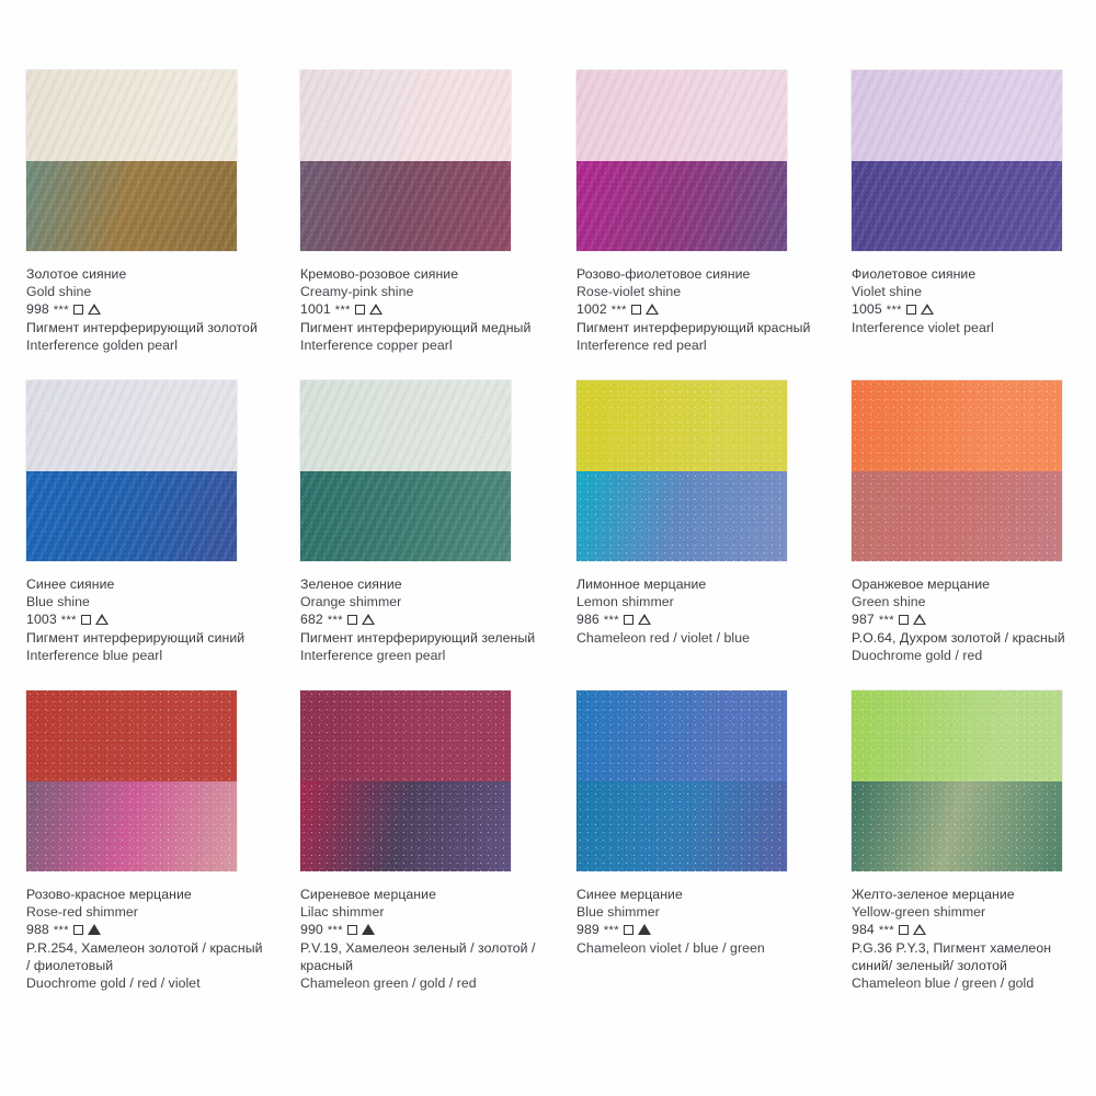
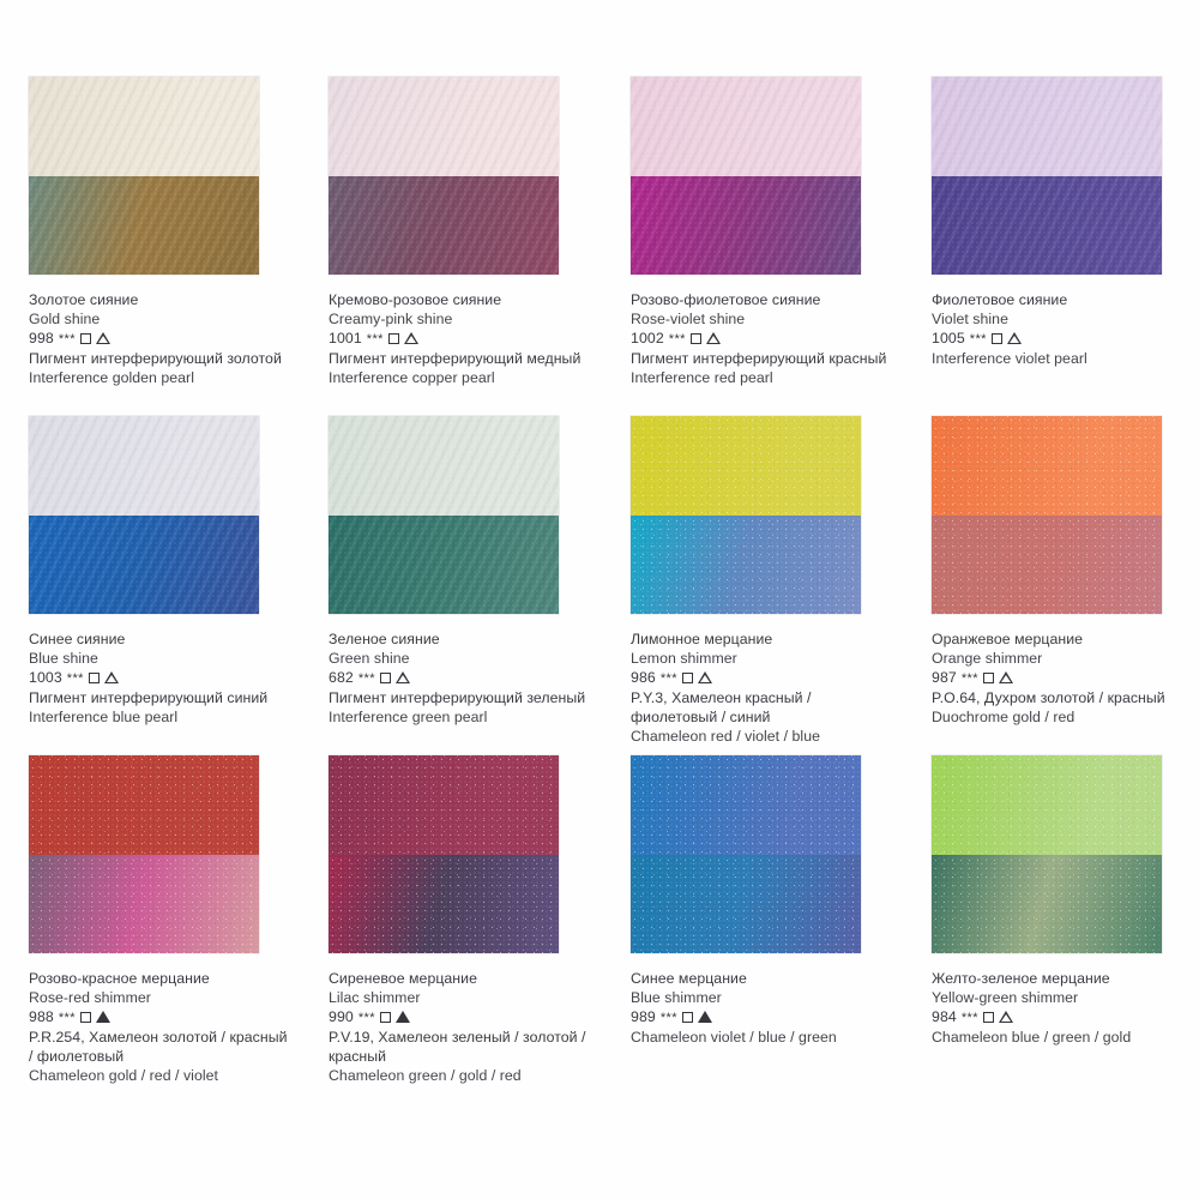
  Золотое сияние
  Gold shine
  998
  ***
  Пигмент интерферирующий золотой
  Interference golden pearl
  Кремово-розовое сияние
  Creamy-pink shine
  1001
  ***
  Пигмент интерферирующий медный
  Interference copper pearl
  Розово-фиолетовое сияние
  Rose-violet shine
  1002
  ***
  Пигмент интерферирующий красный
  Interference red pearl
  Фиолетовое сияние
  Violet shine
  1005
  ***
  Interference violet pearl
  Синее сияние
  Blue shine
  1003
  ***
  Пигмент интерферирующий синий
  Interference blue pearl
  Зеленое сияние
- Orange shimmer
+ Green shine
  682
  ***
  Пигмент интерферирующий зеленый
  Interference green pearl
  Лимонное мерцание
  Lemon shimmer
  986
  ***
+ P.Y.3, Хамелеон красный / фиолетовый / синий
  Chameleon red / violet / blue
  Оранжевое мерцание
- Green shine
+ Orange shimmer
  987
  ***
  P.O.64, Духром золотой / красный
  Duochrome gold / red
  Розово-красное мерцание
  Rose-red shimmer
  988
  ***
  P.R.254, Хамелеон золотой / красный / фиолетовый
- Duochrome gold / red / violet
+ Chameleon gold / red / violet
  Сиреневое мерцание
  Lilac shimmer
  990
  ***
  P.V.19, Хамелеон зеленый / золотой / красный
  Chameleon green / gold / red
  Синее мерцание
  Blue shimmer
  989
  ***
  Chameleon violet / blue / green
  Желто-зеленое мерцание
  Yellow-green shimmer
  984
  ***
- P.G.36 P.Y.3, Пигмент хамелеон синий/ зеленый/ золотой
  Chameleon blue / green / gold
